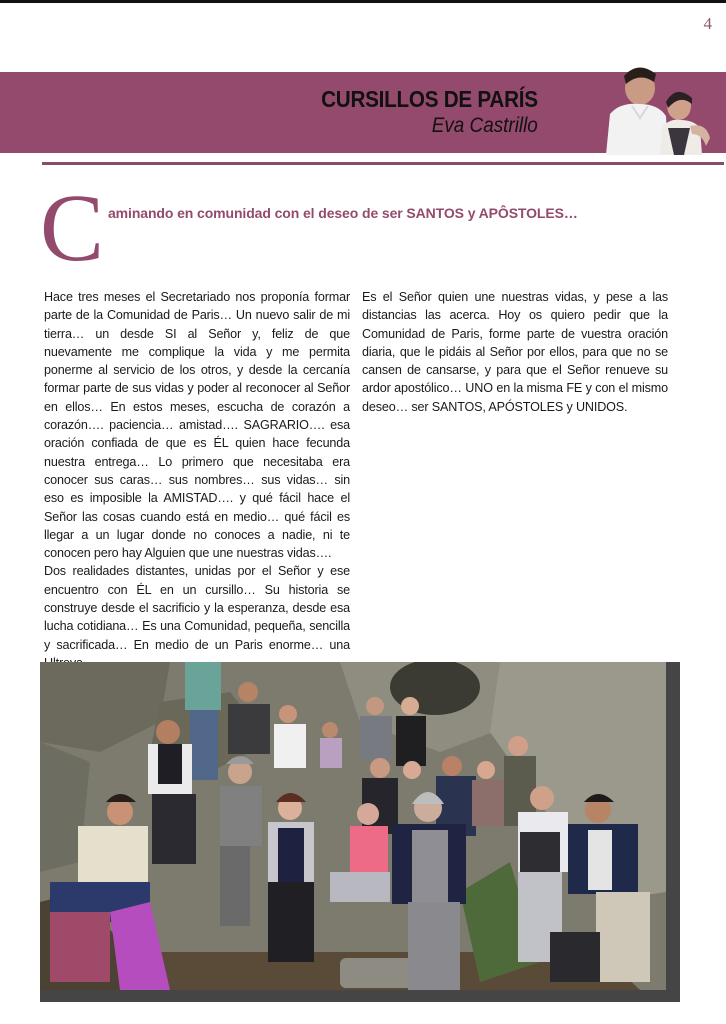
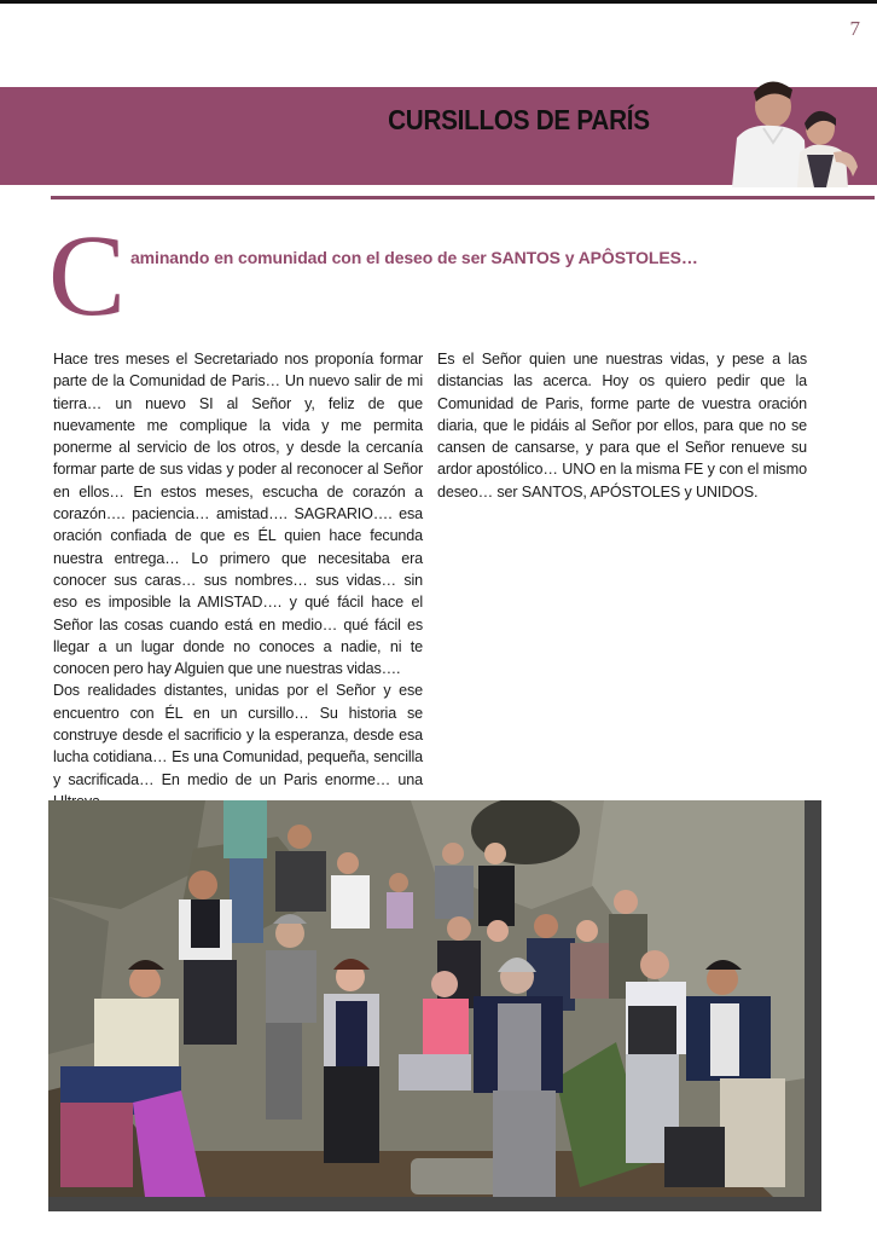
- 4
+ 7
  CURSILLOS DE PARÍS
- Eva Castrillo
  C
  aminando en comunidad con el deseo de ser SANTOS y APÔSTOLES…
- Hace tres meses el Secretariado nos proponía formar parte de la Comunidad de Paris… Un nuevo salir de mi tierra… un desde SI al Señor y, feliz de que nuevamente me complique la vida y me permita ponerme al servicio de los otros, y desde la cercanía formar parte de sus vidas y poder al reconocer al Señor en ellos… En estos meses, escucha de corazón a corazón…. paciencia… amistad…. SAGRARIO…. esa oración confiada de que es ÉL quien hace fecunda nuestra entrega… Lo primero que necesitaba era conocer sus caras… sus nombres… sus vidas… sin eso es imposible la AMISTAD…. y qué fácil hace el Señor las cosas cuando está en medio… qué fácil es llegar a un lugar donde no conoces a nadie, ni te conocen pero hay Alguien que une nuestras vidas….
+ Hace tres meses el Secretariado nos proponía formar parte de la Comunidad de Paris… Un nuevo salir de mi tierra… un nuevo SI al Señor y, feliz de que nuevamente me complique la vida y me permita ponerme al servicio de los otros, y desde la cercanía formar parte de sus vidas y poder al reconocer al Señor en ellos… En estos meses, escucha de corazón a corazón…. paciencia… amistad…. SAGRARIO…. esa oración confiada de que es ÉL quien hace fecunda nuestra entrega… Lo primero que necesitaba era conocer sus caras… sus nombres… sus vidas… sin eso es imposible la AMISTAD…. y qué fácil hace el Señor las cosas cuando está en medio… qué fácil es llegar a un lugar donde no conoces a nadie, ni te conocen pero hay Alguien que une nuestras vidas….
  Dos realidades distantes, unidas por el Señor y ese encuentro con ÉL en un cursillo… Su historia se construye desde el sacrificio y la esperanza, desde esa lucha cotidiana… Es una Comunidad, pequeña, sencilla y sacrificada… En medio de un Paris enorme… una
  Es el Señor quien une nuestras vidas, y pese a las distancias las acerca. Hoy os quiero pedir que la Comunidad de Paris, forme parte de vuestra oración diaria, que le pidáis al Señor por ellos, para que no se cansen de cansarse, y para que el Señor renueve su ardor apostólico… UNO en la misma FE y con el mismo deseo… ser SANTOS, APÓSTOLES y UNIDOS.
